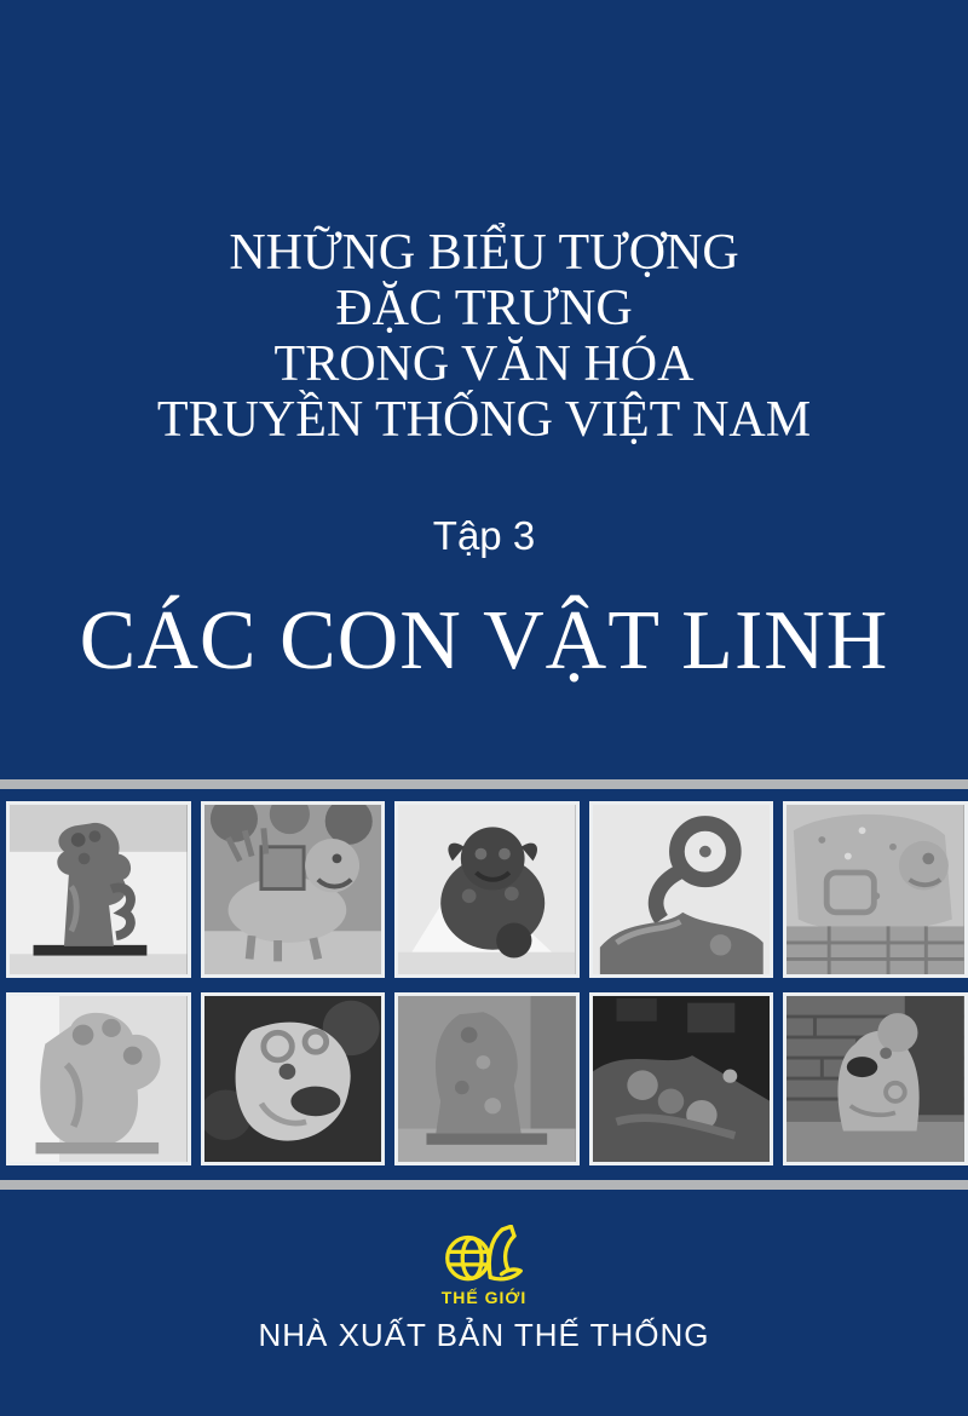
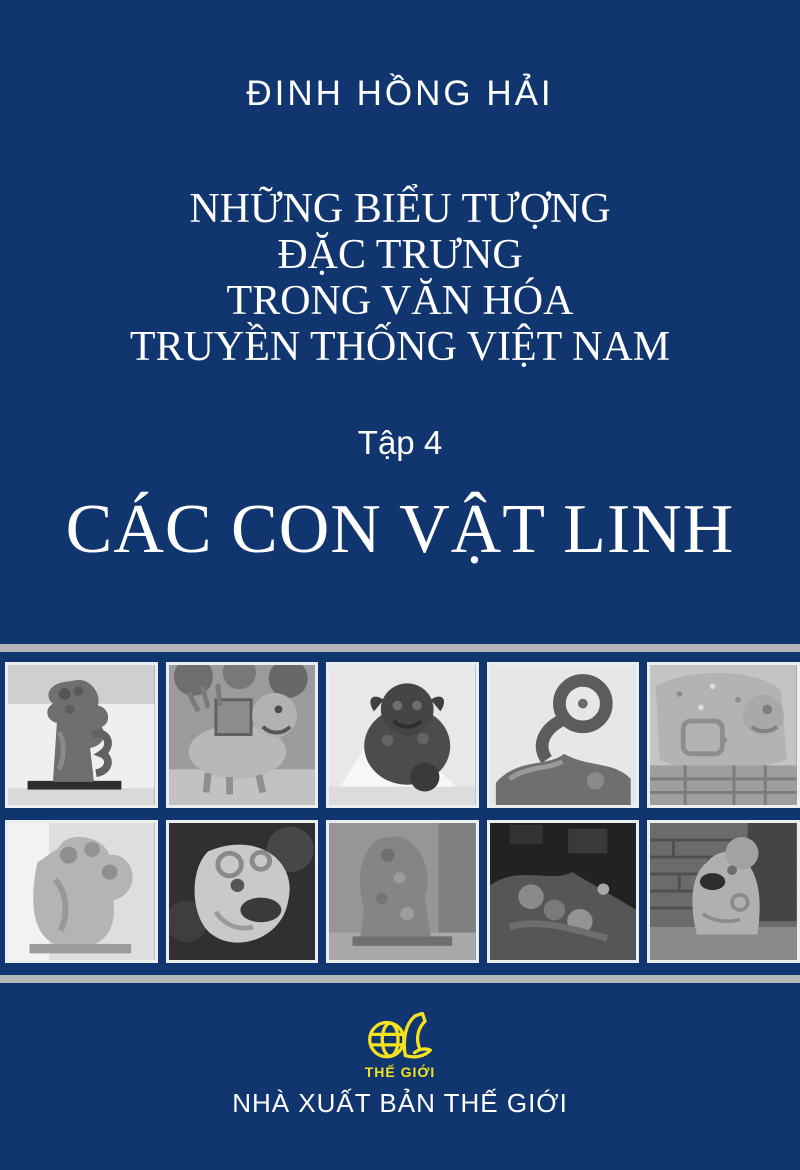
+ ĐINH HỒNG HẢI
  NHỮNG BIỂU TƯỢNG
  ĐẶC TRƯNG
  TRONG VĂN HÓA
  TRUYỀN THỐNG VIỆT NAM
- Tập 3
+ Tập 4
  CÁC CON VẬT LINH
  THẾ GIỚI
- NHÀ XUẤT BẢN THẾ THỐNG
+ NHÀ XUẤT BẢN THẾ GIỚI
